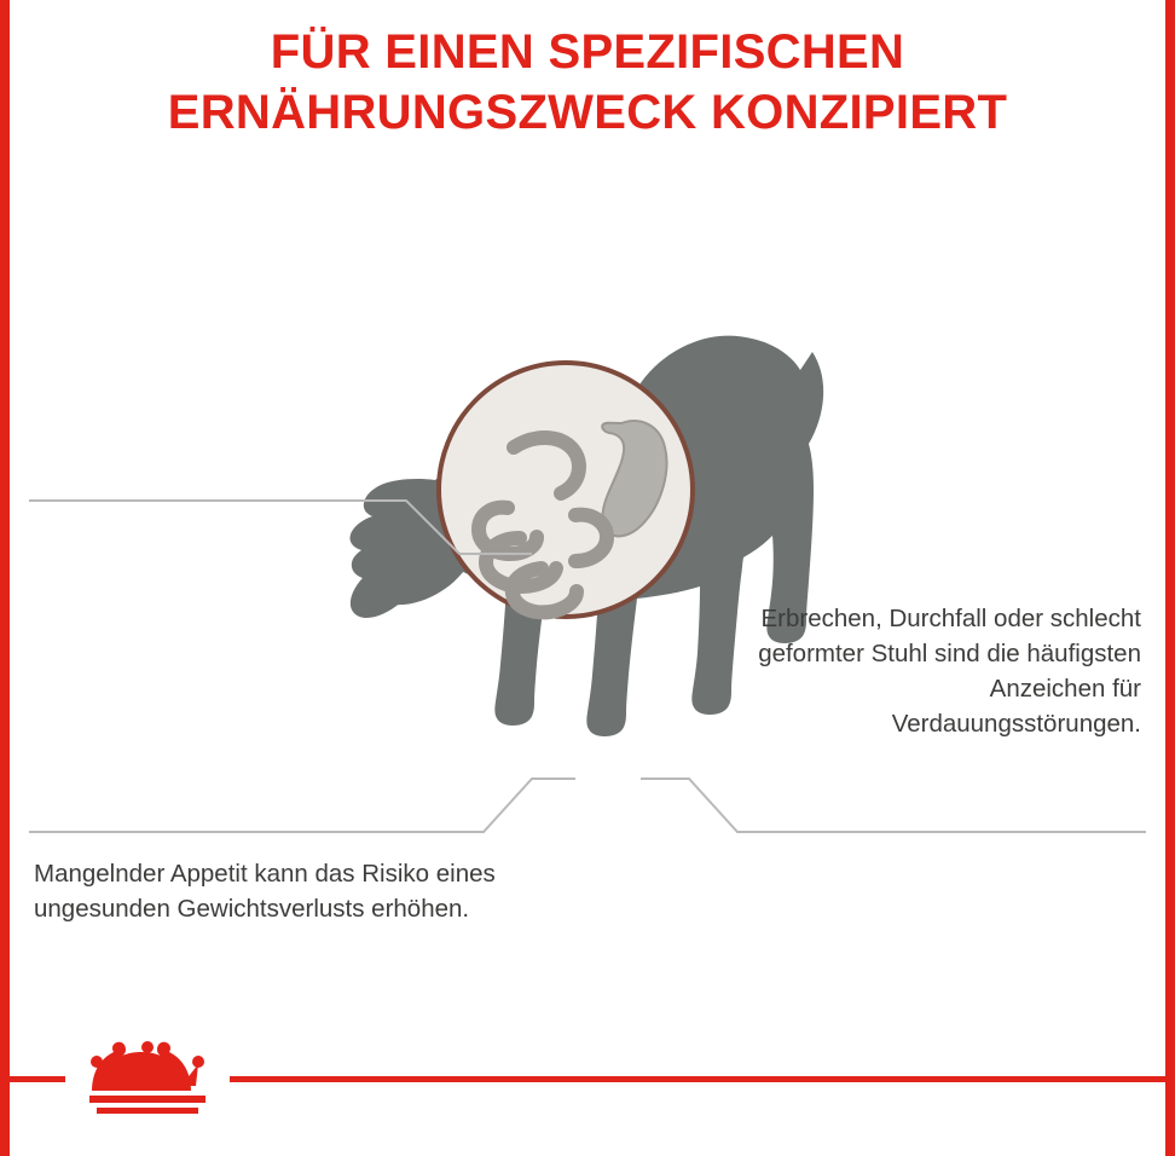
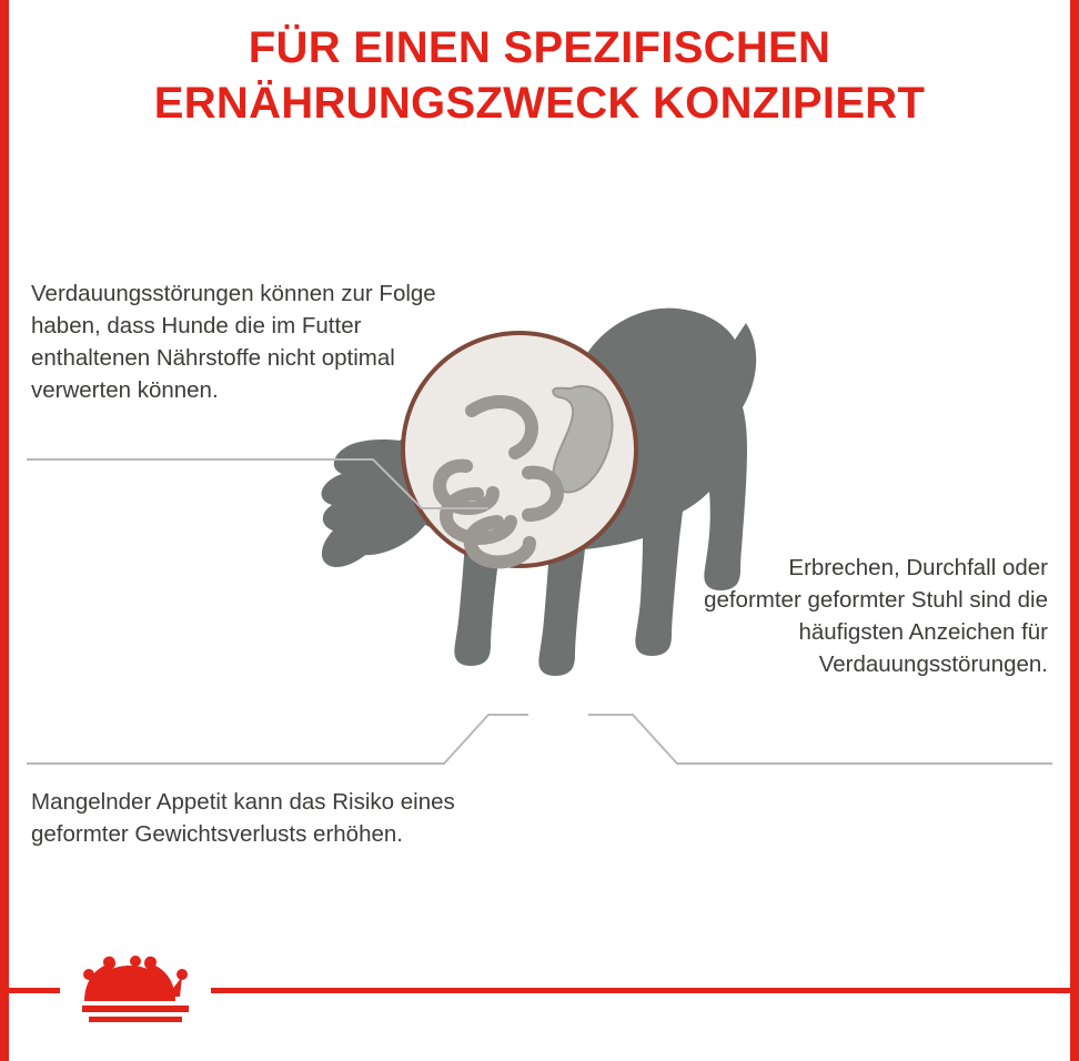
  FÜR EINEN SPEZIFISCHEN
  ERNÄHRUNGSZWECK KONZIPIERT
+ Verdauungsstörungen können zur Folge haben, dass Hunde die im Futter enthaltenen Nährstoffe nicht optimal verwerten können.
- Erbrechen, Durchfall oder schlecht geformter Stuhl sind die häufigsten Anzeichen für Verdauungsstörungen.
+ Erbrechen, Durchfall oder geformter geformter Stuhl sind die häufigsten Anzeichen für Verdauungsstörungen.
- Mangelnder Appetit kann das Risiko eines ungesunden Gewichtsverlusts erhöhen.
+ Mangelnder Appetit kann das Risiko eines geformter Gewichtsverlusts erhöhen.
